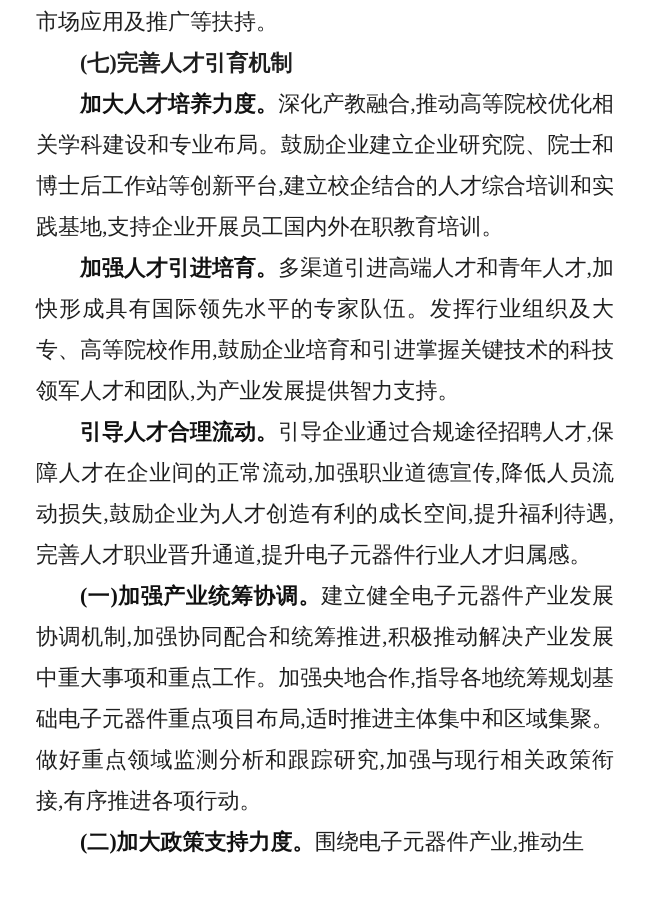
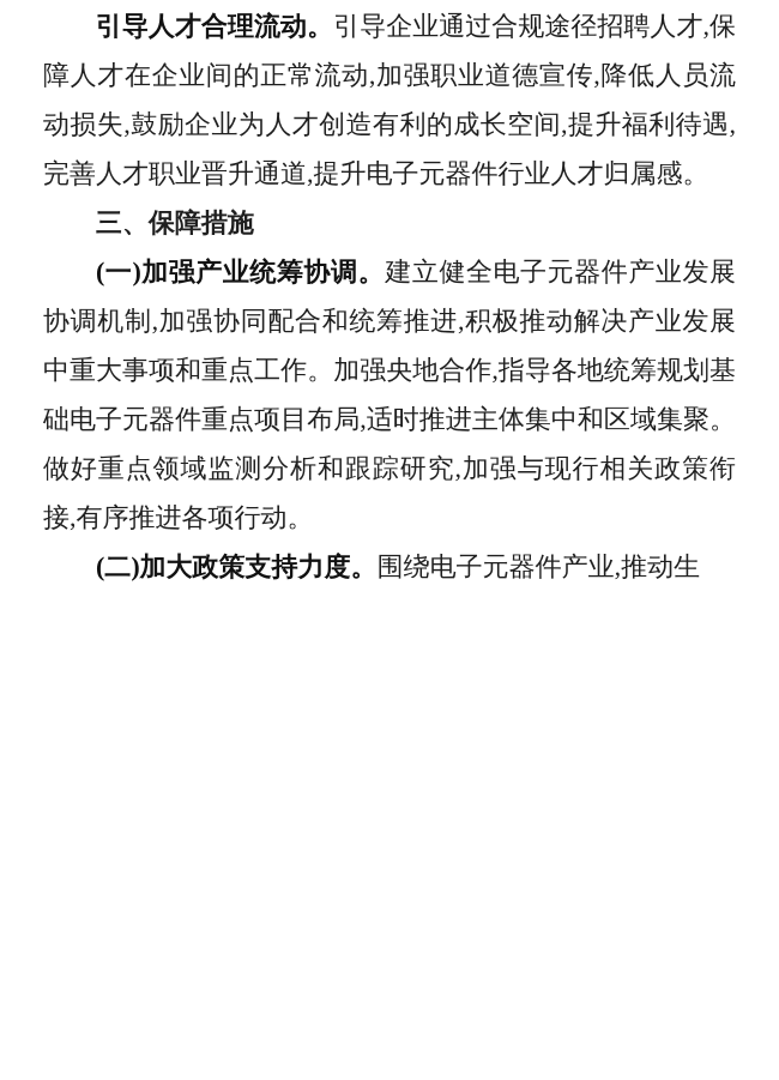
- 市场应用及推广等扶持。
- (七)完善人才引育机制
- 加大人才培养力度。深化产教融合,推动高等院校优化相关学科建设和专业布局。鼓励企业建立企业研究院、院士和博士后工作站等创新平台,建立校企结合的人才综合培训和实践基地,支持企业开展员工国内外在职教育培训。
- 加强人才引进培育。多渠道引进高端人才和青年人才,加快形成具有国际领先水平的专家队伍。发挥行业组织及大专、高等院校作用,鼓励企业培育和引进掌握关键技术的科技领军人才和团队,为产业发展提供智力支持。
  引导人才合理流动。引导企业通过合规途径招聘人才,保障人才在企业间的正常流动,加强职业道德宣传,降低人员流动损失,鼓励企业为人才创造有利的成长空间,提升福利待遇,完善人才职业晋升通道,提升电子元器件行业人才归属感。
+ 三、保障措施
  (一)加强产业统筹协调。建立健全电子元器件产业发展协调机制,加强协同配合和统筹推进,积极推动解决产业发展中重大事项和重点工作。加强央地合作,指导各地统筹规划基础电子元器件重点项目布局,适时推进主体集中和区域集聚。做好重点领域监测分析和跟踪研究,加强与现行相关政策衔接,有序推进各项行动。
  (二)加大政策支持力度。围绕电子元器件产业,推动生
